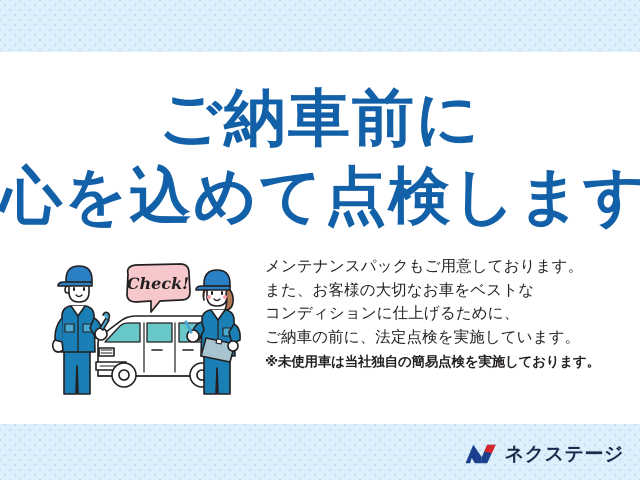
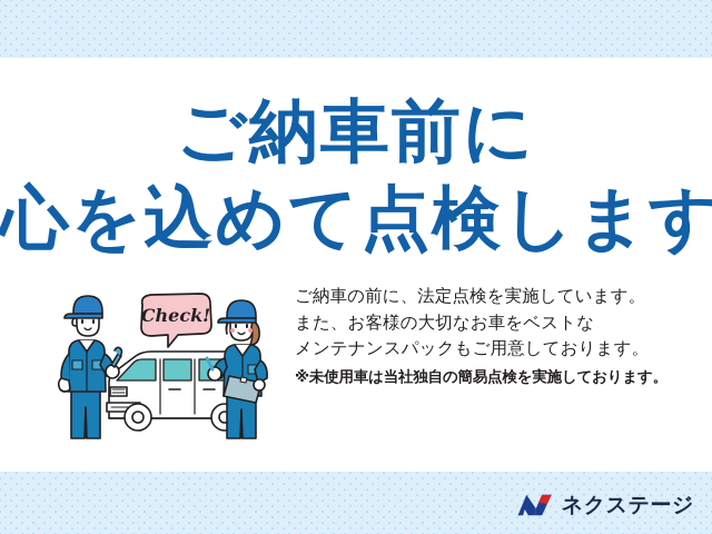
  ご納車前に
  心を込めて点検します
- メンテナンスパックもご用意しております。
+ ご納車の前に、法定点検を実施しています。
  また、お客様の大切なお車をベストな
- コンディションに仕上げるために、
- ご納車の前に、法定点検を実施しています。
+ メンテナンスパックもご用意しております。
  ※未使用車は当社独自の簡易点検を実施しております。
  Check!
  ネクステージ
